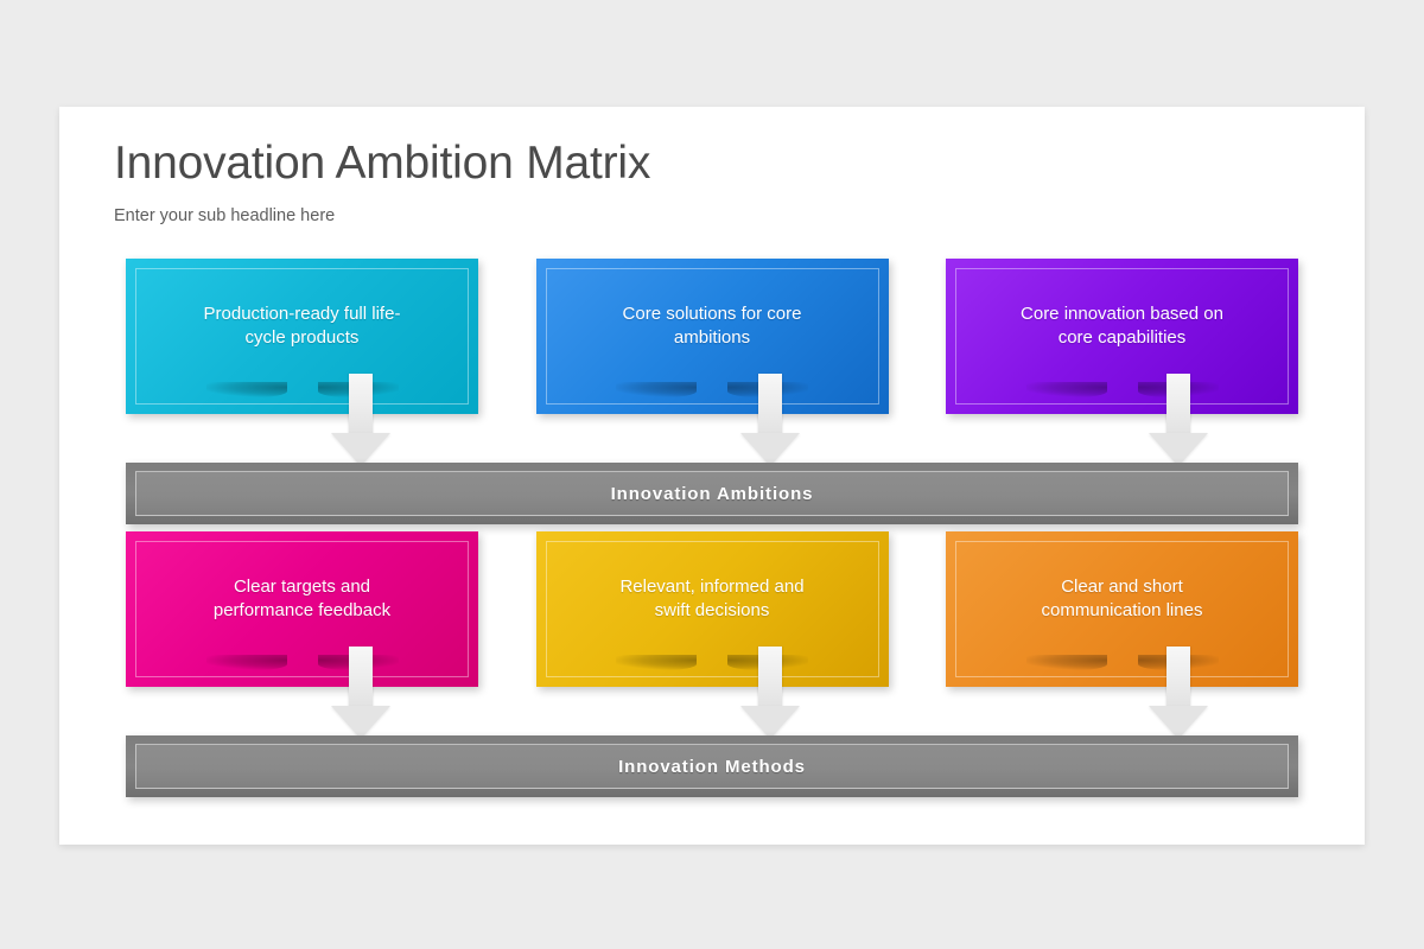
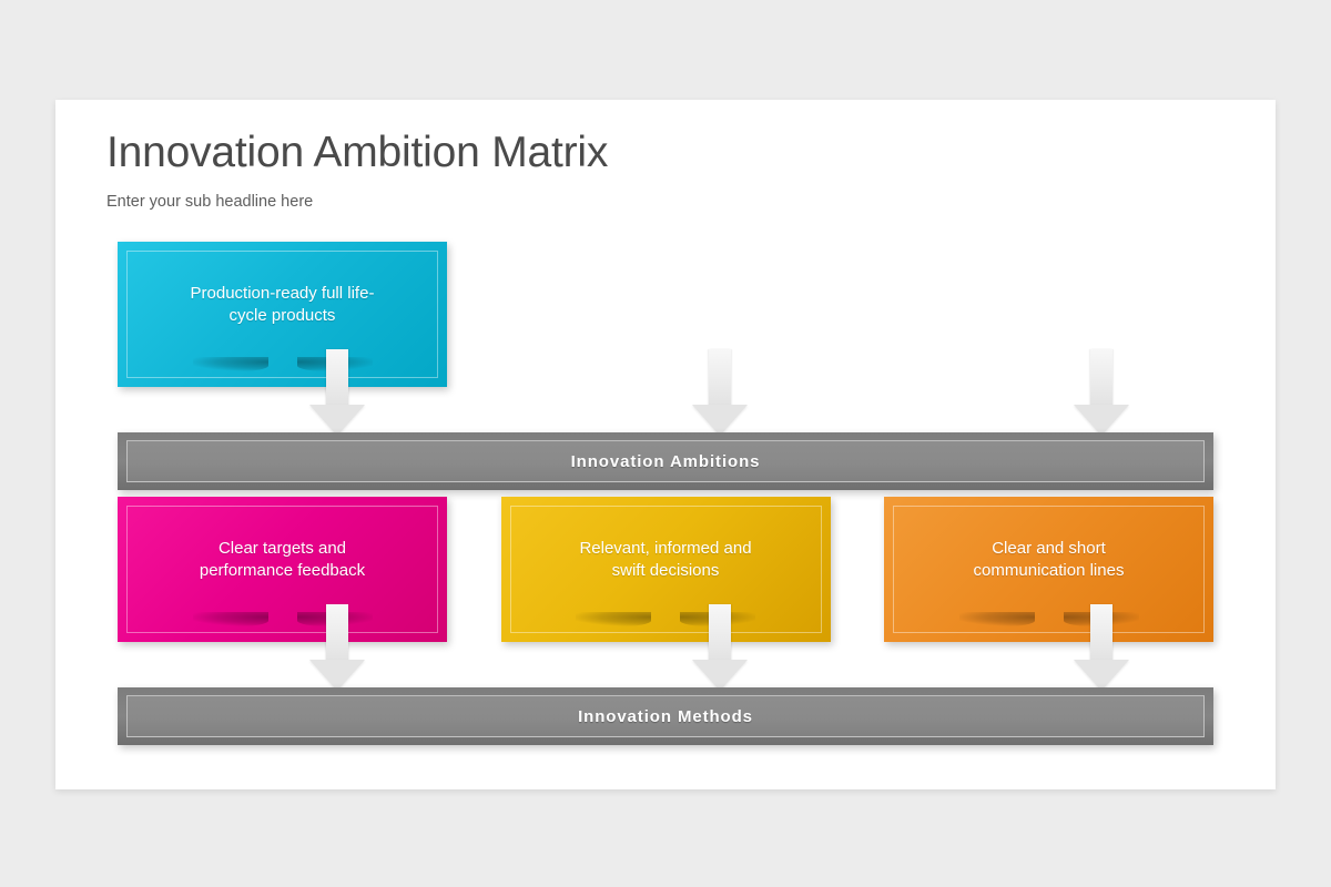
  Innovation Ambition Matrix
  Enter your sub headline here
  Production-ready full life-
  cycle products
- Core solutions for core
- ambitions
- Core innovation based on
- core capabilities
  Innovation Ambitions
  Clear targets and
  performance feedback
  Relevant, informed and
  swift decisions
  Clear and short
  communication lines
  Innovation Methods
